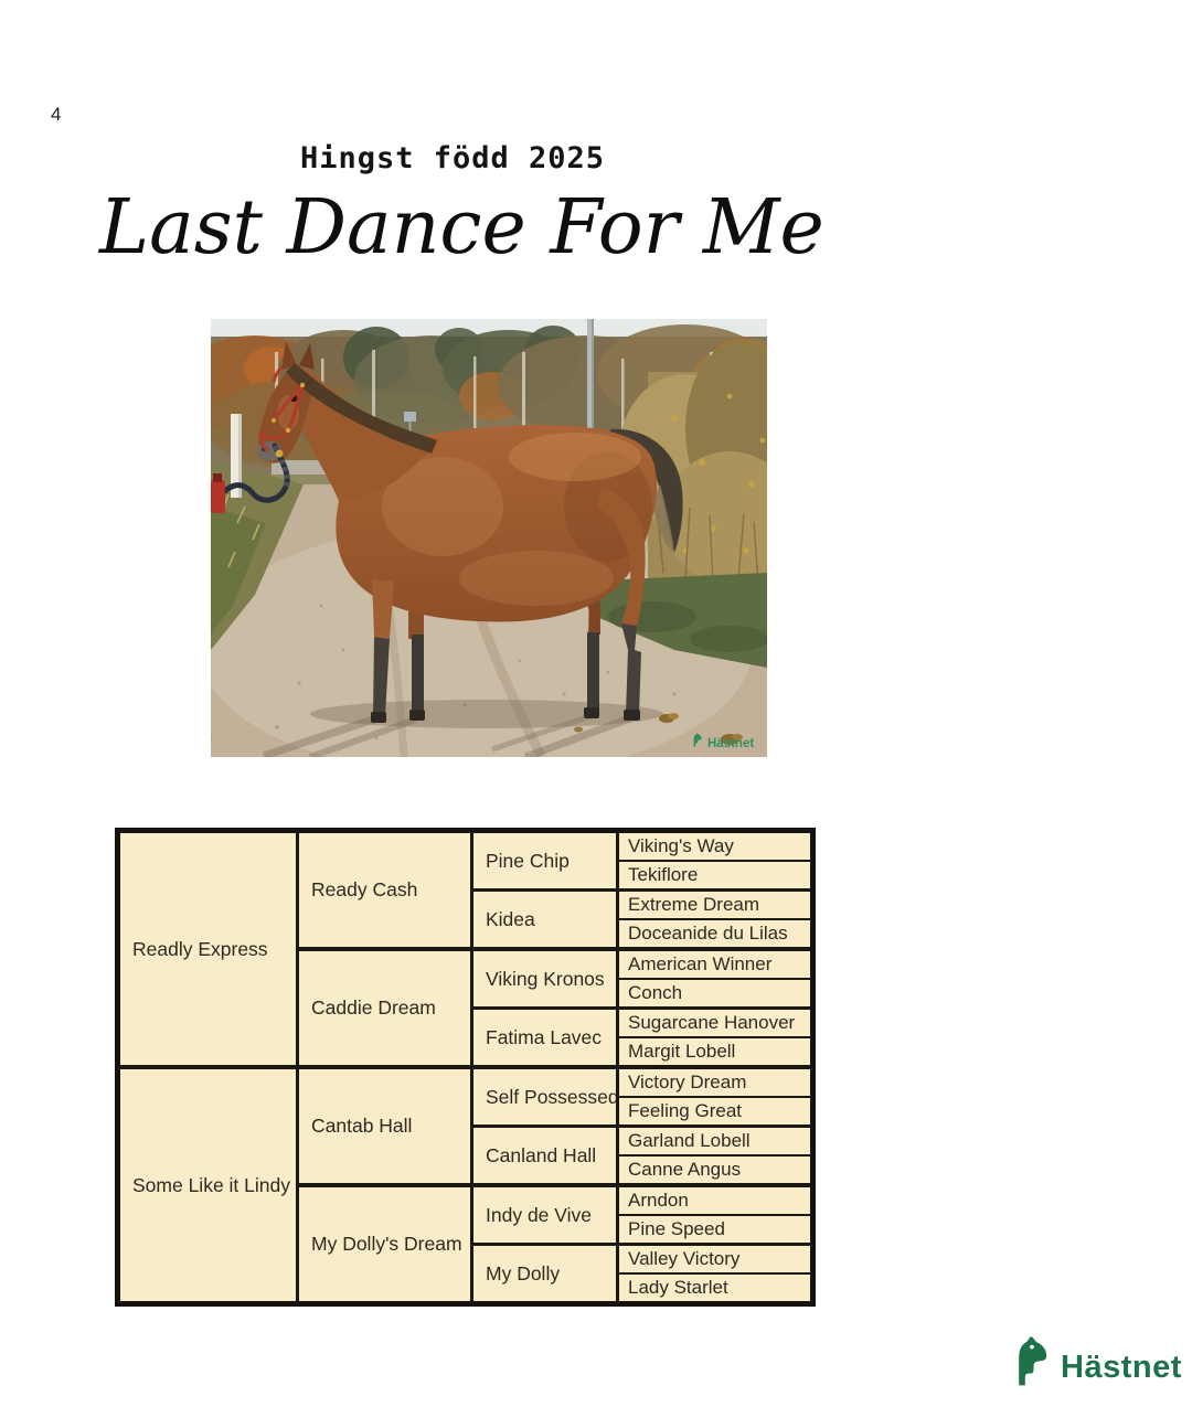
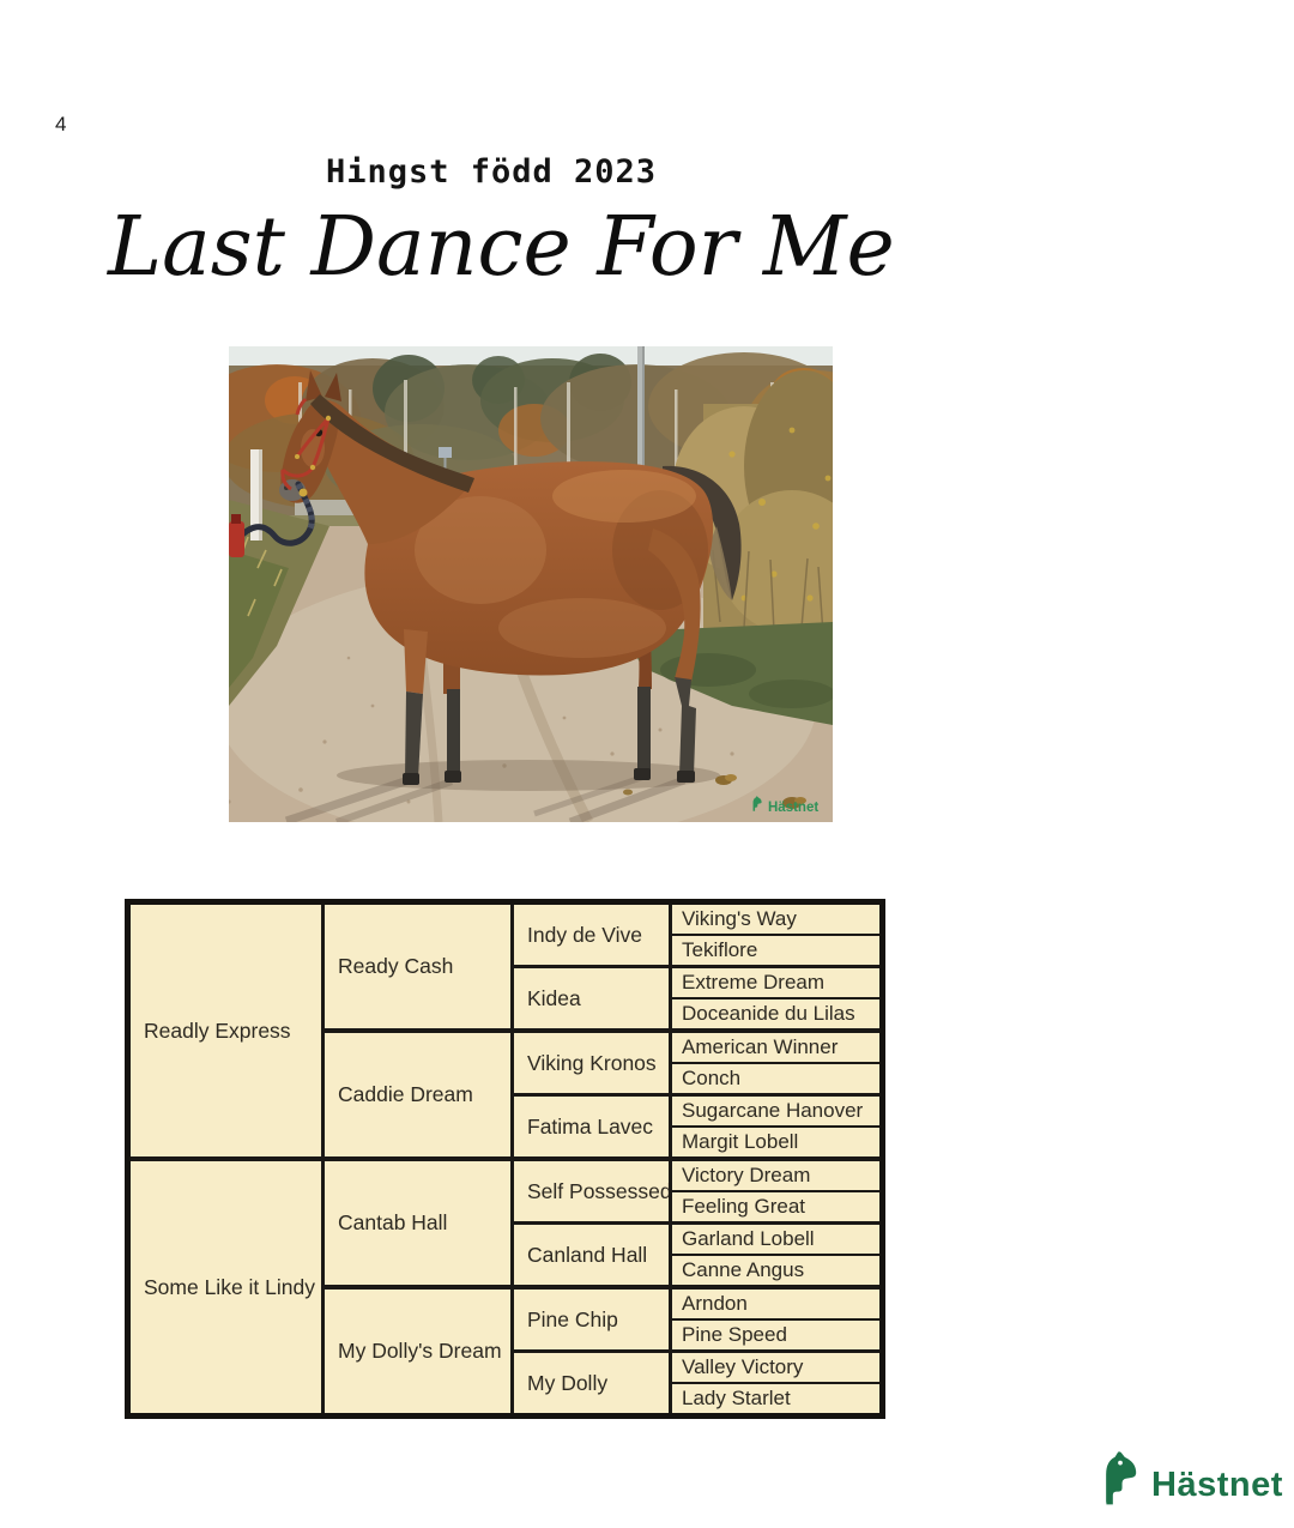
  4
- Hingst född 2025
+ Hingst född 2023
  Last Dance For Me
  Hästnet
- Readly Express	Ready Cash	Pine Chip	Viking's Way
+ Readly Express	Ready Cash	Indy de Vive	Viking's Way
  Tekiflore
  Kidea	Extreme Dream
  Doceanide du Lilas
  Caddie Dream	Viking Kronos	American Winner
  Conch
  Fatima Lavec	Sugarcane Hanover
  Margit Lobell
  Some Like it Lindy	Cantab Hall	Self Possessed	Victory Dream
  Feeling Great
  Canland Hall	Garland Lobell
  Canne Angus
- My Dolly's Dream	Indy de Vive	Arndon
+ My Dolly's Dream	Pine Chip	Arndon
  Pine Speed
  My Dolly	Valley Victory
  Lady Starlet
  Hästnet
